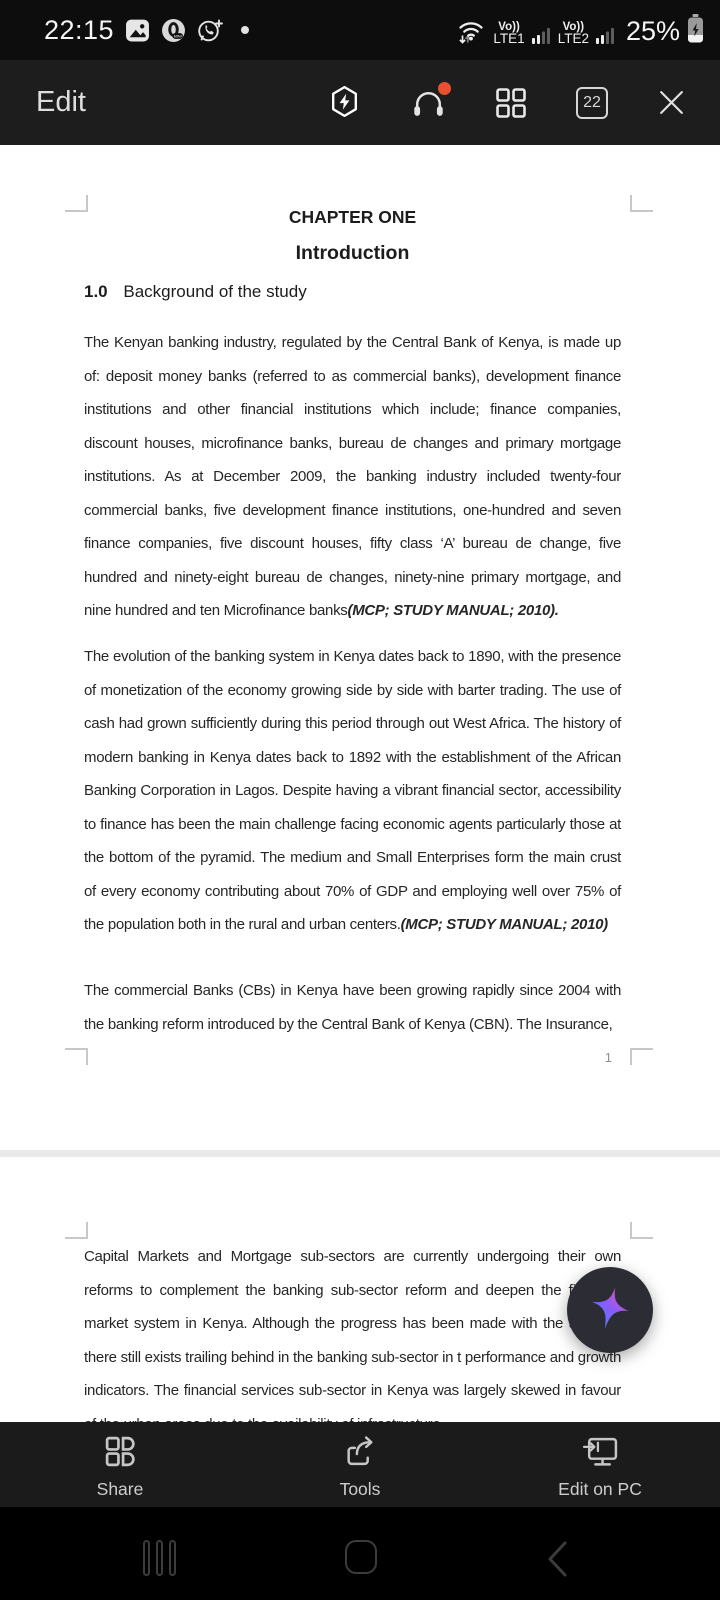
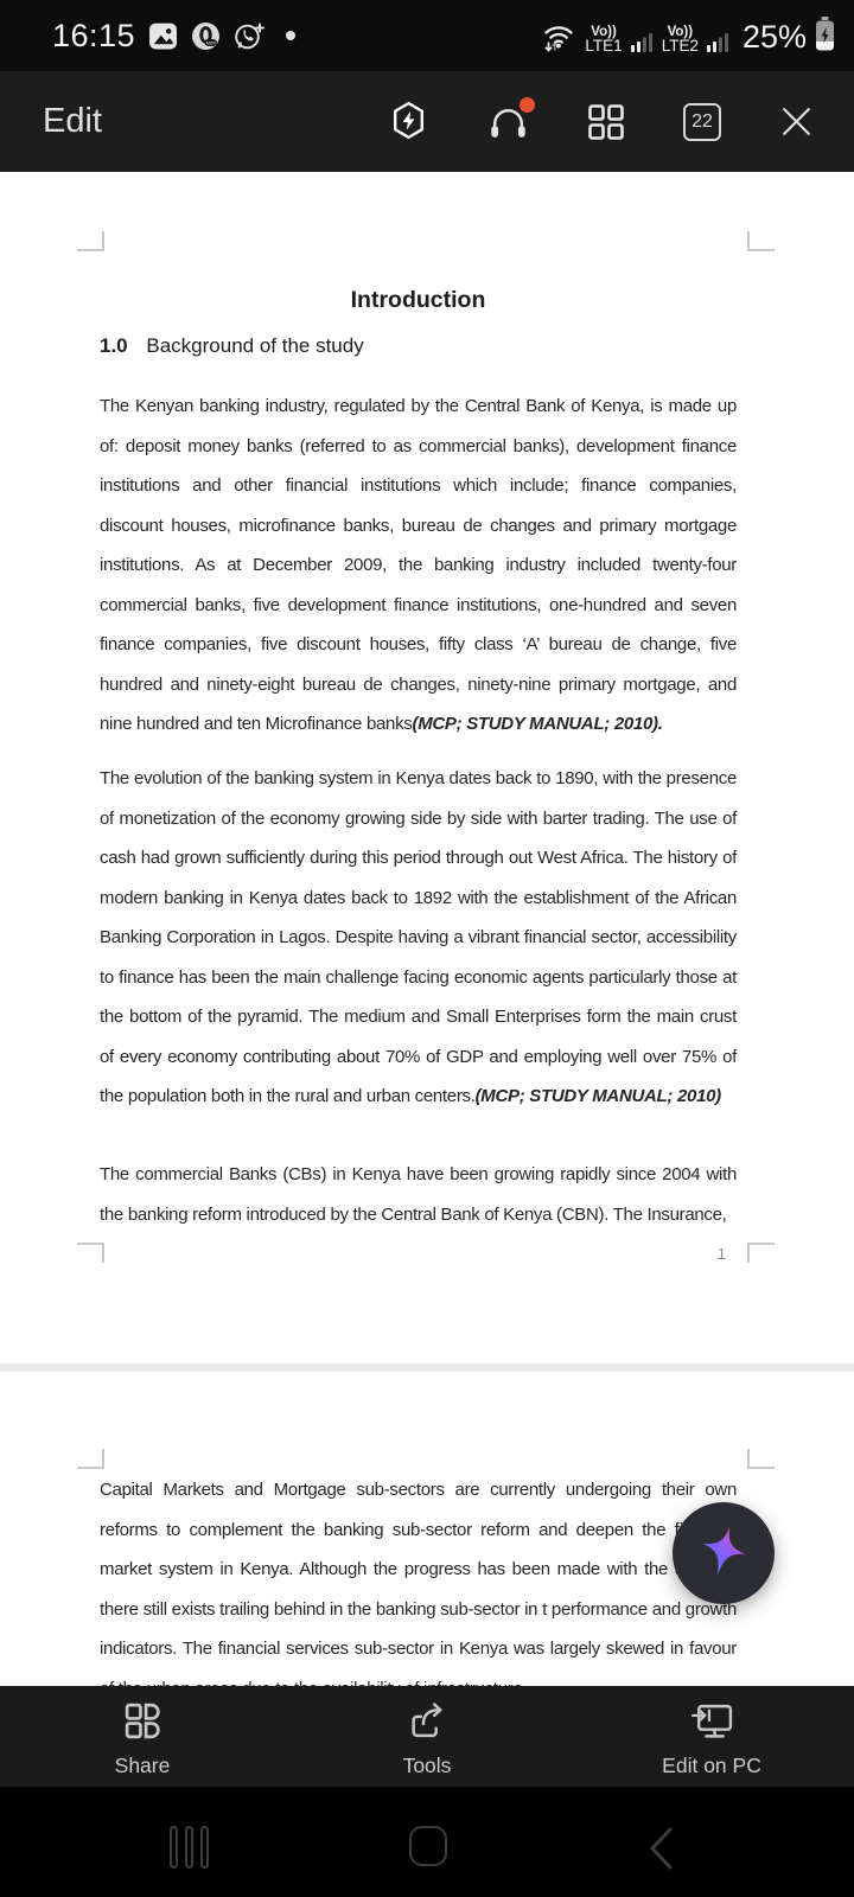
- 22:15
+ 16:15
  Vo))
  LTE1
  Vo))
  LTE2
  25%
  Edit
  22
- CHAPTER ONE
  Introduction
  1.0 Background of the study
  The Kenyan banking industry, regulated by the Central Bank of Kenya, is made up of: deposit money banks (referred to as commercial banks), development finance institutions and other financial institutions which include; finance companies, discount houses, microfinance banks, bureau de changes and primary mortgage institutions. As at December 2009, the banking industry included twenty-four commercial banks, five development finance institutions, one-hundred and seven finance companies, five discount houses, fifty class ‘A’ bureau de change, five hundred and ninety-eight bureau de changes, ninety-nine primary mortgage, and nine hundred and ten Microfinance banks(MCP; STUDY MANUAL; 2010).
  The evolution of the banking system in Kenya dates back to 1890, with the presence of monetization of the economy growing side by side with barter trading. The use of cash had grown sufficiently during this period through out West Africa. The history of modern banking in Kenya dates back to 1892 with the establishment of the African Banking Corporation in Lagos. Despite having a vibrant financial sector, accessibility to finance has been the main challenge facing economic agents particularly those at the bottom of the pyramid. The medium and Small Enterprises form the main crust of every economy contributing about 70% of GDP and employing well over 75% of the population both in the rural and urban centers.(MCP; STUDY MANUAL; 2010)
  The commercial Banks (CBs) in Kenya have been growing rapidly since 2004 with the banking reform introduced by the Central Bank of Kenya (CBN). The Insurance,
  1
  Capital Markets and Mortgage sub-sectors are currently undergoing their own reforms to complement the banking sub-sector reform and deepen the market system in Kenya. Although the progress has been made with the there still exists trailing behind in the banking sub-sector in t performance and growth indicators. The financial services sub-sector in Kenya was largely skewed in favour
  Share
  Tools
  Edit on PC
